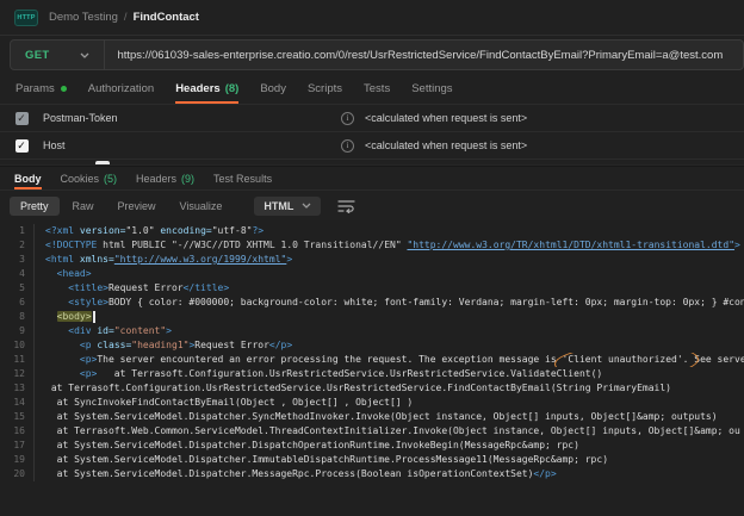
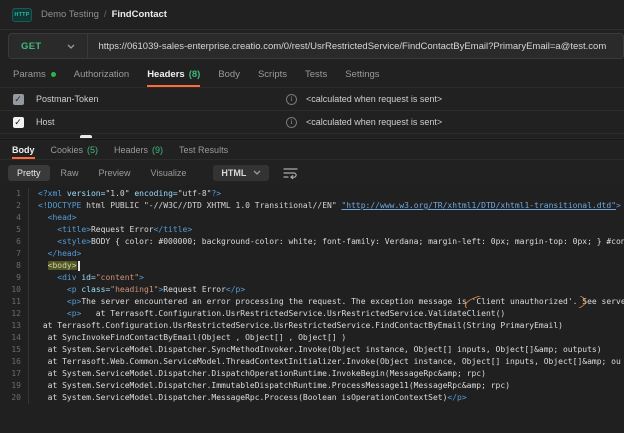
  Demo Testing
  /
  FindContact
  GET
  https://061039-sales-enterprise.creatio.com/0/rest/UsrRestrictedService/FindContactByEmail?PrimaryEmail=a@test.com
  Params
  Authorization
  Headers
  (8)
  Body
  Scripts
  Tests
  Settings
  ✓
  Postman-Token
  i
  <calculated when request is sent>
  ✓
  Host
  i
  <calculated when request is sent>
  Body
  Cookies
  (5)
  Headers
  (9)
  Test Results
  Pretty
  Raw
  Preview
  Visualize
  HTML
  1
  <?xml version="1.0" encoding="utf-8"?>
  2
  <!DOCTYPE html PUBLIC "-//W3C//DTD XHTML 1.0 Transitional//EN" "http://www.w3.org/TR/xhtml1/DTD/xhtml1-transitional.dtd">
- 3
- <html xmlns="http://www.w3.org/1999/xhtml">
  4
  <head>
  5
  <title>Request Error</title>
  6
  <style>BODY { color: #000000; background-color: white; font-family: Verdana; margin-left: 0px; margin-top: 0px; } #con
+ 7
+ </head>
  8
  <body>
  9
  <div id="content">
  10
  <p class="heading1">Request Error</p>
  11
  <p>The server encountered an error processing the request. The exception message is 'Client unauthorized'. See serve
  12
  <p> at Terrasoft.Configuration.UsrRestrictedService.UsrRestrictedService.ValidateClient()
  13
  at Terrasoft.Configuration.UsrRestrictedService.UsrRestrictedService.FindContactByEmail(String PrimaryEmail)
  14
  at SyncInvokeFindContactByEmail(Object , Object[] , Object[] )
  15
  at System.ServiceModel.Dispatcher.SyncMethodInvoker.Invoke(Object instance, Object[] inputs, Object[]&amp; outputs)
  16
  at Terrasoft.Web.Common.ServiceModel.ThreadContextInitializer.Invoke(Object instance, Object[] inputs, Object[]&amp; ou
  17
  at System.ServiceModel.Dispatcher.DispatchOperationRuntime.InvokeBegin(MessageRpc&amp; rpc)
  19
  at System.ServiceModel.Dispatcher.ImmutableDispatchRuntime.ProcessMessage11(MessageRpc&amp; rpc)
  20
  at System.ServiceModel.Dispatcher.MessageRpc.Process(Boolean isOperationContextSet)</p>
